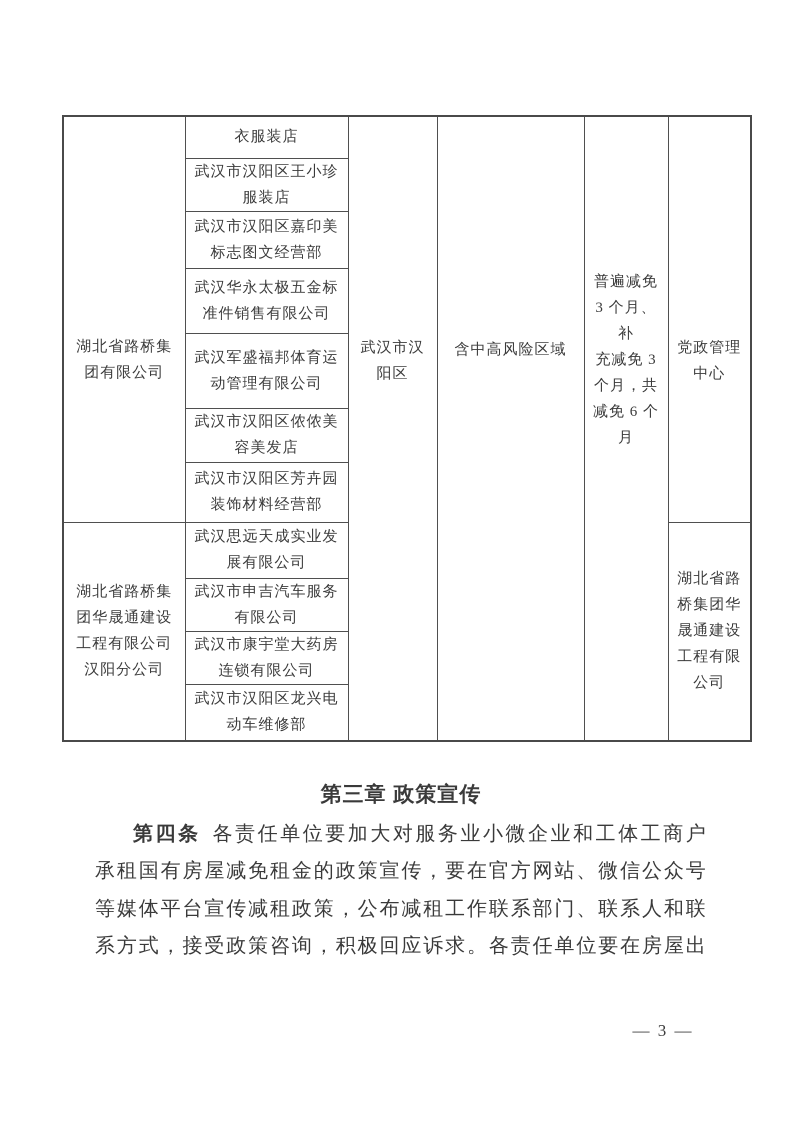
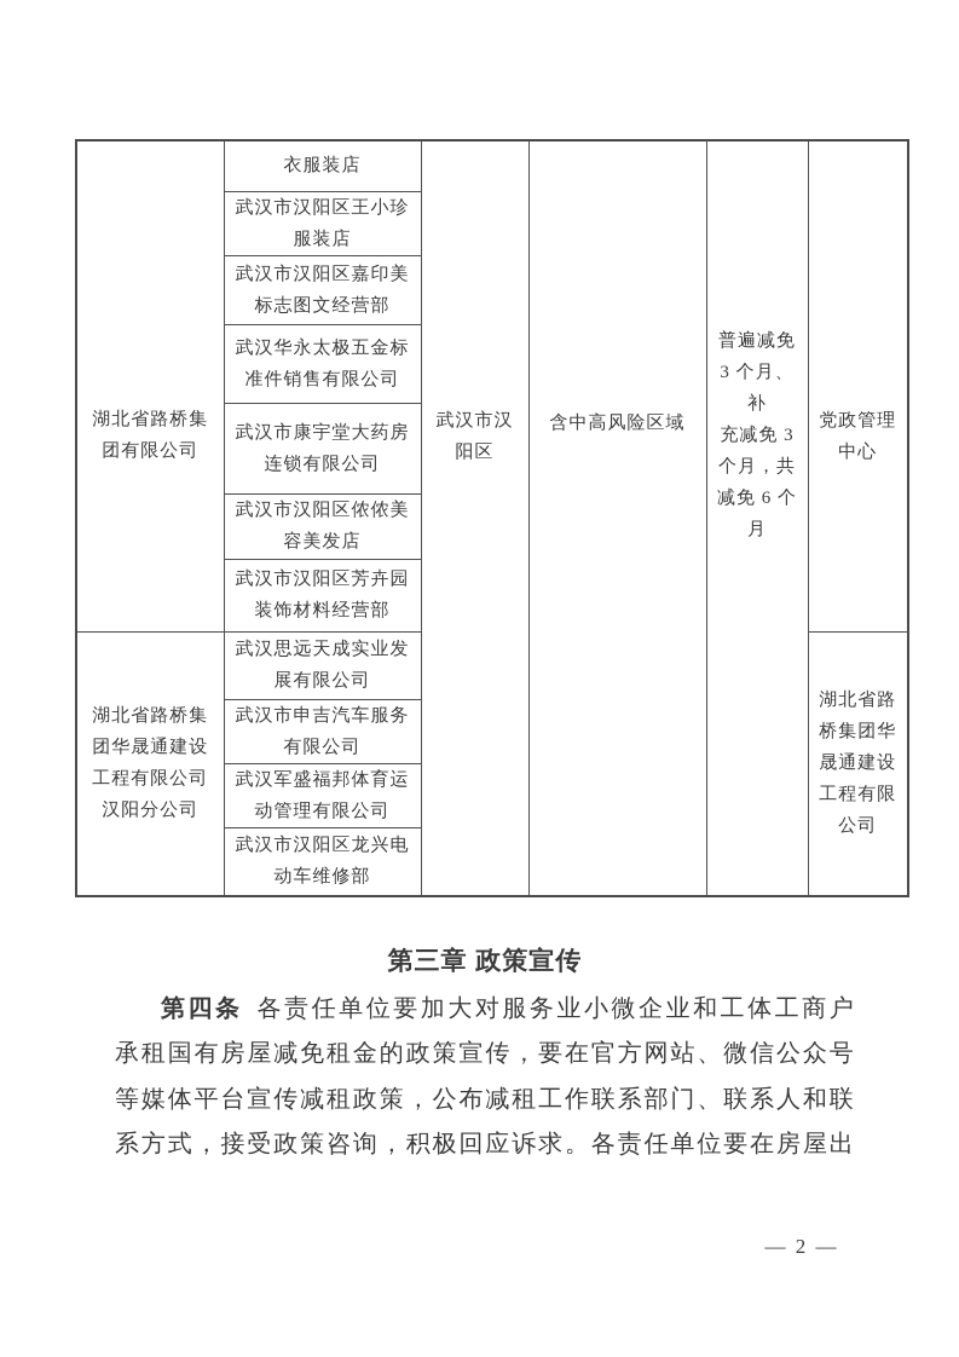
  湖北省路桥集 团有限公司	衣服装店	武汉市汉 阳区	含中高风险区域	普遍减免 3 个月、补 充减免 3 个月，共 减免 6 个 月	党政管理 中心
  武汉市汉阳区王小珍 服装店
  武汉市汉阳区嘉印美 标志图文经营部
  武汉华永太极五金标 准件销售有限公司
- 武汉军盛福邦体育运 动管理有限公司
+ 武汉市康宇堂大药房 连锁有限公司
  武汉市汉阳区侬侬美 容美发店
  武汉市汉阳区芳卉园 装饰材料经营部
  湖北省路桥集 团华晟通建设 工程有限公司 汉阳分公司	武汉思远天成实业发 展有限公司	湖北省路 桥集团华 晟通建设 工程有限 公司
  武汉市申吉汽车服务 有限公司
- 武汉市康宇堂大药房 连锁有限公司
+ 武汉军盛福邦体育运 动管理有限公司
  武汉市汉阳区龙兴电 动车维修部
  第三章 政策宣传
  第四条 各责任单位要加大对服务业小微企业和工体工商户
  承租国有房屋减免租金的政策宣传，要在官方网站、微信公众号
  等媒体平台宣传减租政策，公布减租工作联系部门、联系人和联
  系方式，接受政策咨询，积极回应诉求。各责任单位要在房屋出
- — 3 —
+ — 2 —
